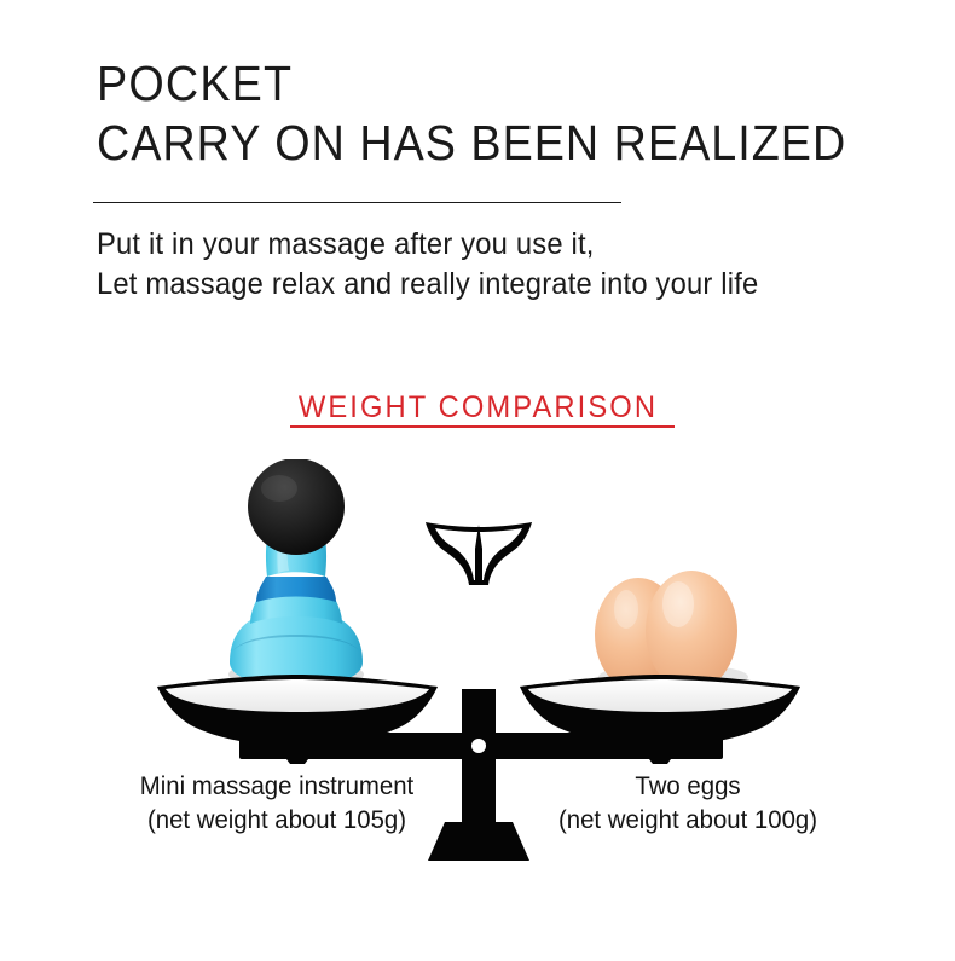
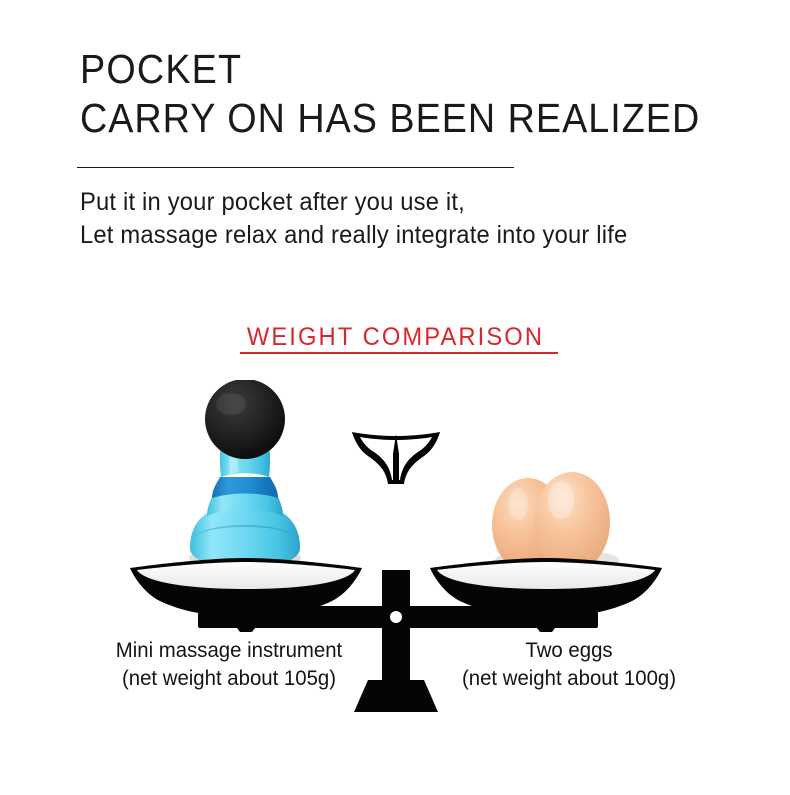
  POCKET
  CARRY ON HAS BEEN REALIZED
- Put it in your massage after you use it,
+ Put it in your pocket after you use it,
  Let massage relax and really integrate into your life
  WEIGHT COMPARISON
  Mini massage instrument
  (net weight about 105g)
  Two eggs
  (net weight about 100g)
